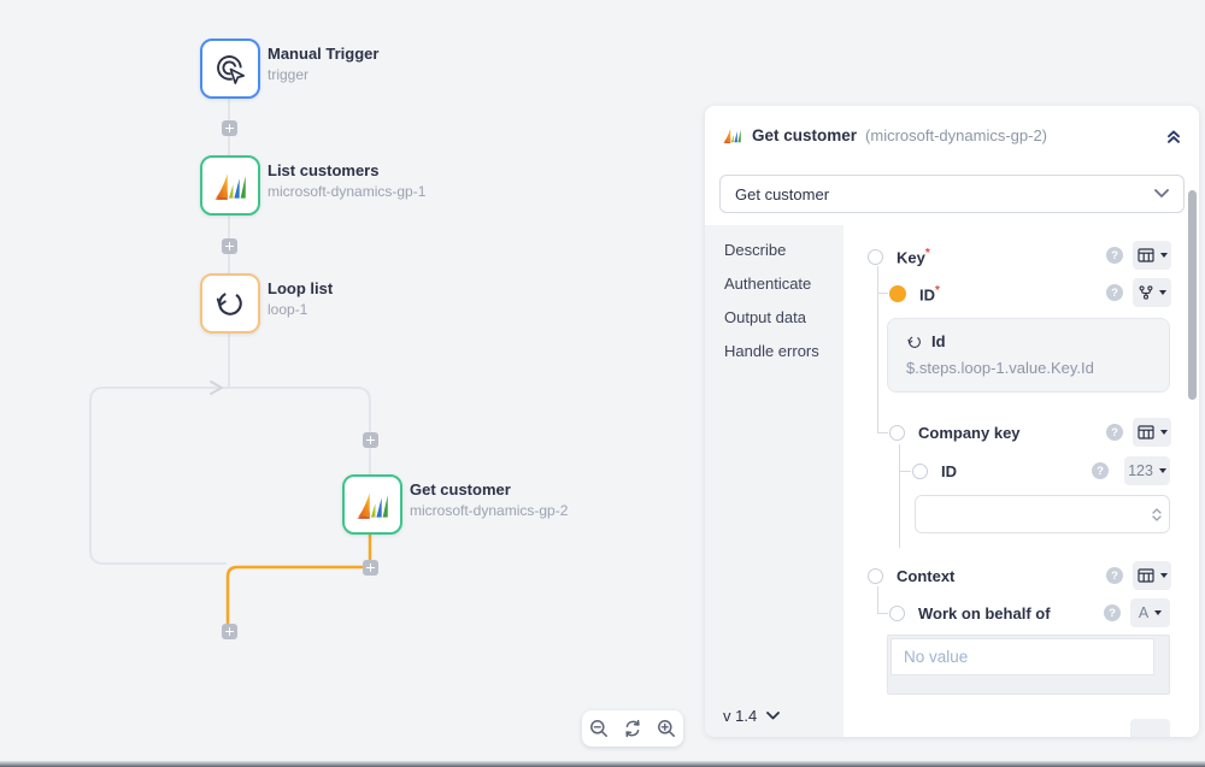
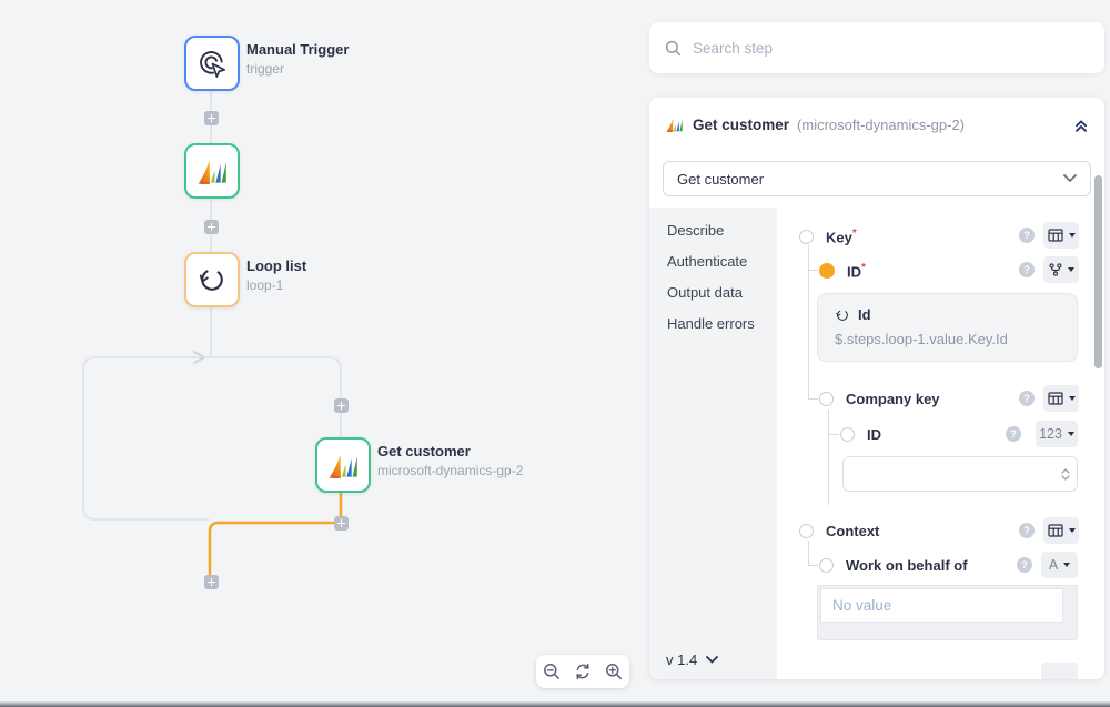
  Manual Trigger
  trigger
- List customers
- microsoft-dynamics-gp-1
  Loop list
  loop-1
  Get customer
  microsoft-dynamics-gp-2
+ Search step
  Get customer
  (microsoft-dynamics-gp-2)
  Get customer
  Describe
  Authenticate
  Output data
  Handle errors
  v 1.4
  Key*
  ?
  ID*
  ?
  Id
  $.steps.loop-1.value.Key.Id
  Company key
  ?
  ID
  ?
  123
  Context
  ?
  Work on behalf of
  ?
  A
  No value
